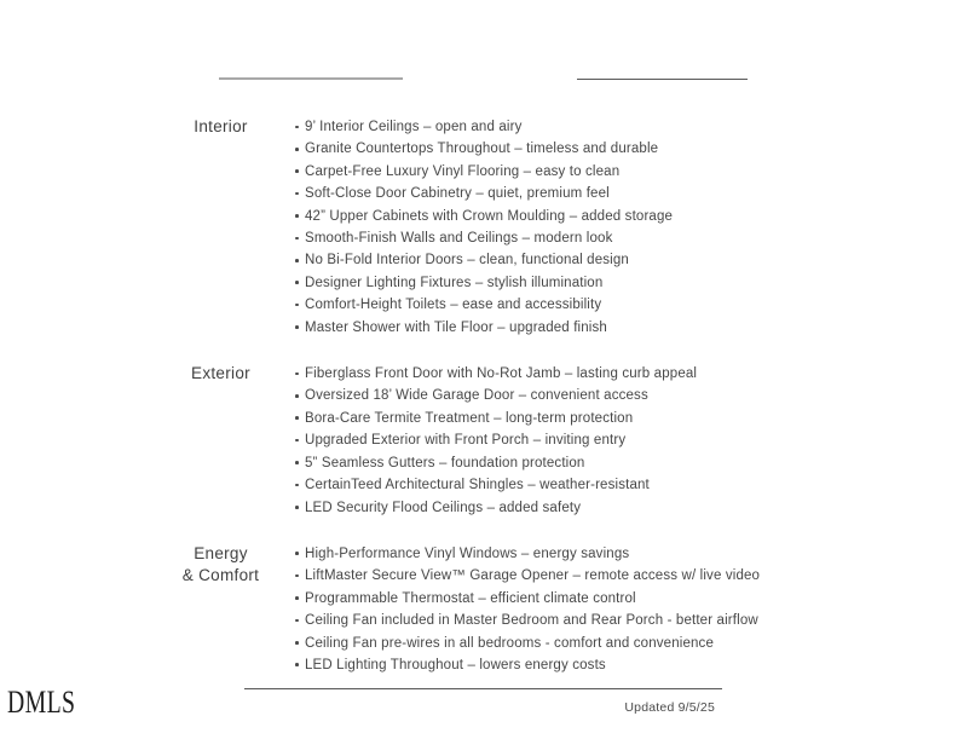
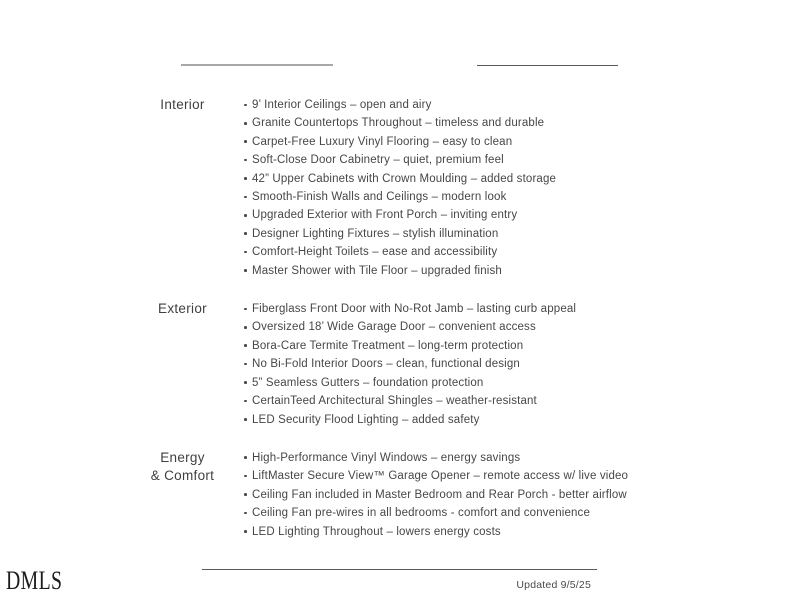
  Interior
  9’ Interior Ceilings – open and airy
  Granite Countertops Throughout – timeless and durable
  Carpet-Free Luxury Vinyl Flooring – easy to clean
  Soft-Close Door Cabinetry – quiet, premium feel
  42” Upper Cabinets with Crown Moulding – added storage
  Smooth-Finish Walls and Ceilings – modern look
- No Bi-Fold Interior Doors – clean, functional design
+ Upgraded Exterior with Front Porch – inviting entry
  Designer Lighting Fixtures – stylish illumination
  Comfort-Height Toilets – ease and accessibility
  Master Shower with Tile Floor – upgraded finish
  Exterior
  Fiberglass Front Door with No-Rot Jamb – lasting curb appeal
  Oversized 18’ Wide Garage Door – convenient access
  Bora-Care Termite Treatment – long-term protection
- Upgraded Exterior with Front Porch – inviting entry
+ No Bi-Fold Interior Doors – clean, functional design
  5” Seamless Gutters – foundation protection
  CertainTeed Architectural Shingles – weather-resistant
- LED Security Flood Ceilings – added safety
+ LED Security Flood Lighting – added safety
  Energy
  & Comfort
  High-Performance Vinyl Windows – energy savings
  LiftMaster Secure View™ Garage Opener – remote access w/ live video
- Programmable Thermostat – efficient climate control
  Ceiling Fan included in Master Bedroom and Rear Porch - better airflow
  Ceiling Fan pre-wires in all bedrooms - comfort and convenience
  LED Lighting Throughout – lowers energy costs
  DMLS
  Updated 9/5/25
